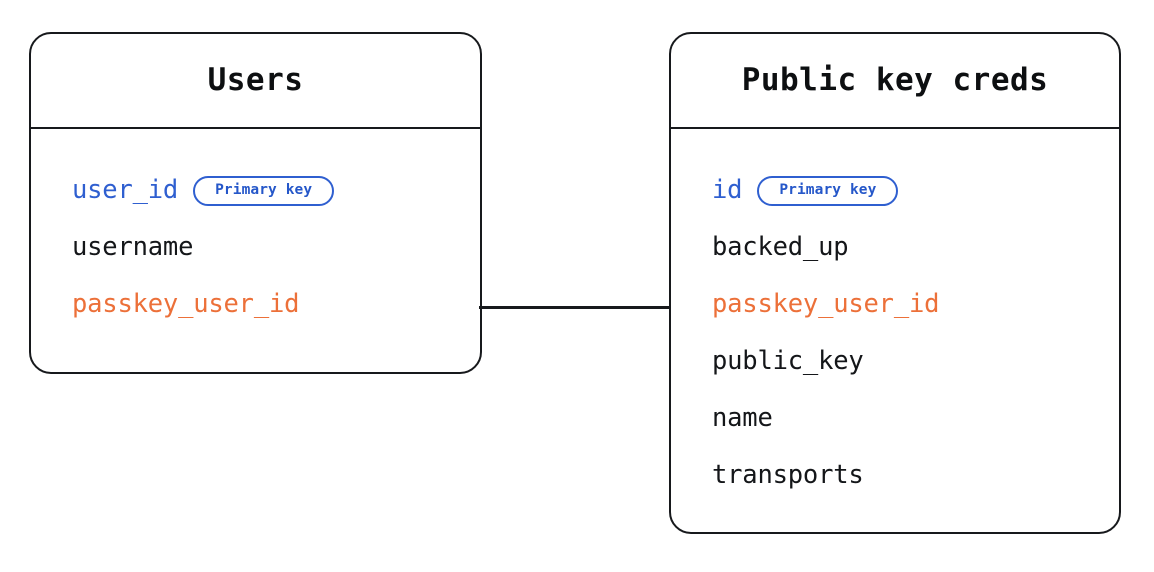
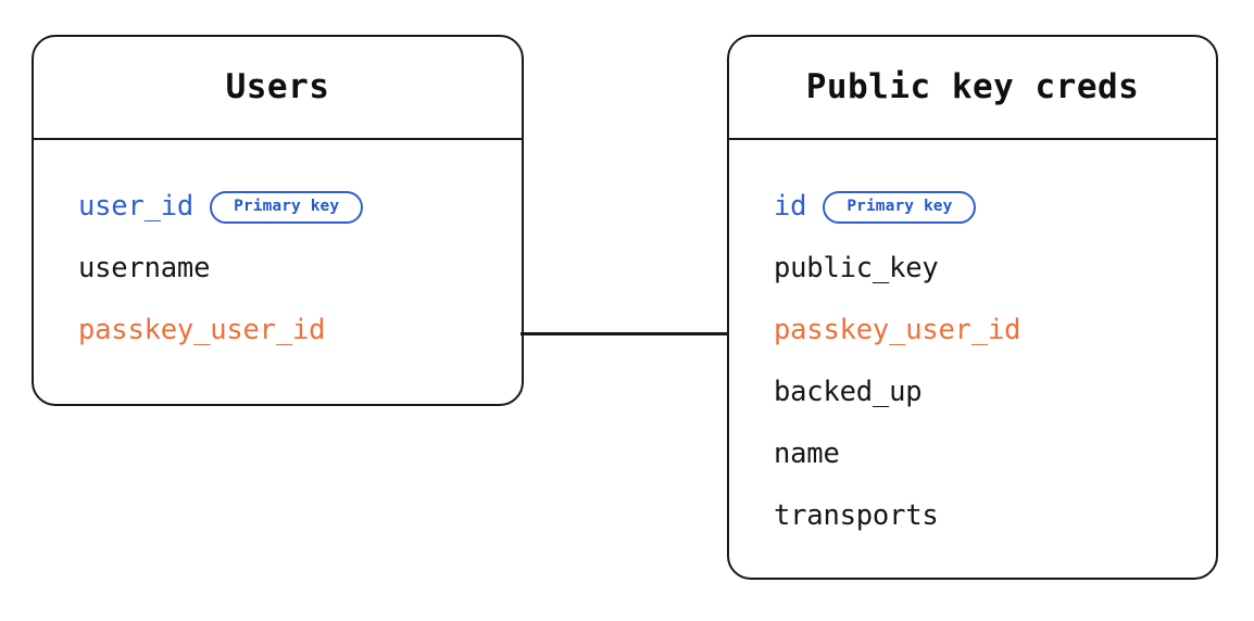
  Users
  user_id
  Primary key
  username
  passkey_user_id
  Public key creds
  id
  Primary key
- backed_up
+ public_key
  passkey_user_id
- public_key
+ backed_up
  name
  transports
